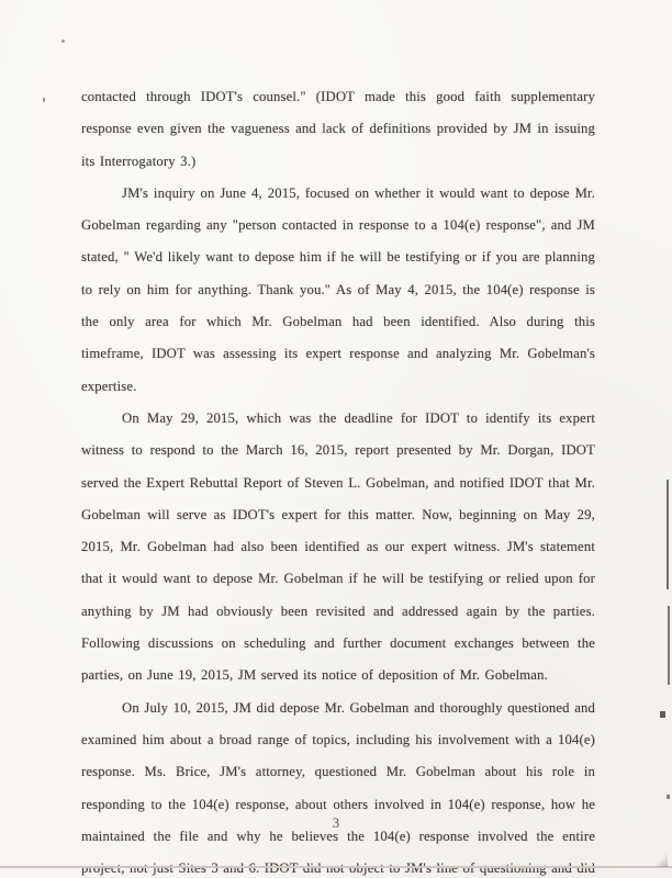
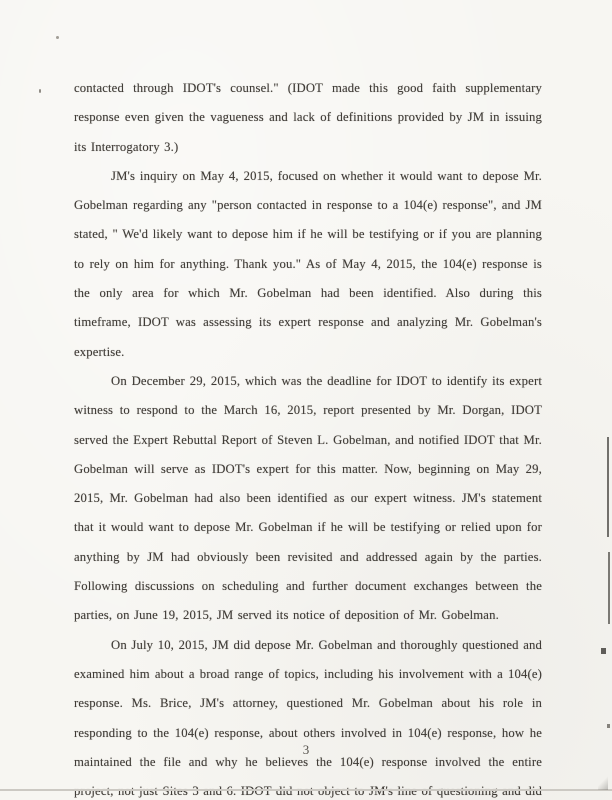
  contacted through IDOT's counsel." (IDOT made this good faith supplementary response even given the vagueness and lack of definitions provided by JM in issuing its Interrogatory 3.)
- JM's inquiry on June 4, 2015, focused on whether it would want to depose Mr. Gobelman regarding any "person contacted in response to a 104(e) response", and JM stated, " We'd likely want to depose him if he will be testifying or if you are planning to rely on him for anything. Thank you." As of May 4, 2015, the 104(e) response is the only area for which Mr. Gobelman had been identified. Also during this timeframe, IDOT was assessing its expert response and analyzing Mr. Gobelman's expertise.
+ JM's inquiry on May 4, 2015, focused on whether it would want to depose Mr. Gobelman regarding any "person contacted in response to a 104(e) response", and JM stated, " We'd likely want to depose him if he will be testifying or if you are planning to rely on him for anything. Thank you." As of May 4, 2015, the 104(e) response is the only area for which Mr. Gobelman had been identified. Also during this timeframe, IDOT was assessing its expert response and analyzing Mr. Gobelman's expertise.
- On May 29, 2015, which was the deadline for IDOT to identify its expert witness to respond to the March 16, 2015, report presented by Mr. Dorgan, IDOT served the Expert Rebuttal Report of Steven L. Gobelman, and notified IDOT that Mr. Gobelman will serve as IDOT's expert for this matter. Now, beginning on May 29, 2015, Mr. Gobelman had also been identified as our expert witness. JM's statement that it would want to depose Mr. Gobelman if he will be testifying or relied upon for anything by JM had obviously been revisited and addressed again by the parties. Following discussions on scheduling and further document exchanges between the parties, on June 19, 2015, JM served its notice of deposition of Mr. Gobelman.
+ On December 29, 2015, which was the deadline for IDOT to identify its expert witness to respond to the March 16, 2015, report presented by Mr. Dorgan, IDOT served the Expert Rebuttal Report of Steven L. Gobelman, and notified IDOT that Mr. Gobelman will serve as IDOT's expert for this matter. Now, beginning on May 29, 2015, Mr. Gobelman had also been identified as our expert witness. JM's statement that it would want to depose Mr. Gobelman if he will be testifying or relied upon for anything by JM had obviously been revisited and addressed again by the parties. Following discussions on scheduling and further document exchanges between the parties, on June 19, 2015, JM served its notice of deposition of Mr. Gobelman.
  On July 10, 2015, JM did depose Mr. Gobelman and thoroughly questioned and examined him about a broad range of topics, including his involvement with a 104(e) response. Ms. Brice, JM's attorney, questioned Mr. Gobelman about his role in responding to the 104(e) response, about others involved in 104(e) response, how he maintained the file and why he believes the 104(e) response involved the entire project, not just Sites 3 and 6. IDOT did not object to JM's line of questioning and did
  3
